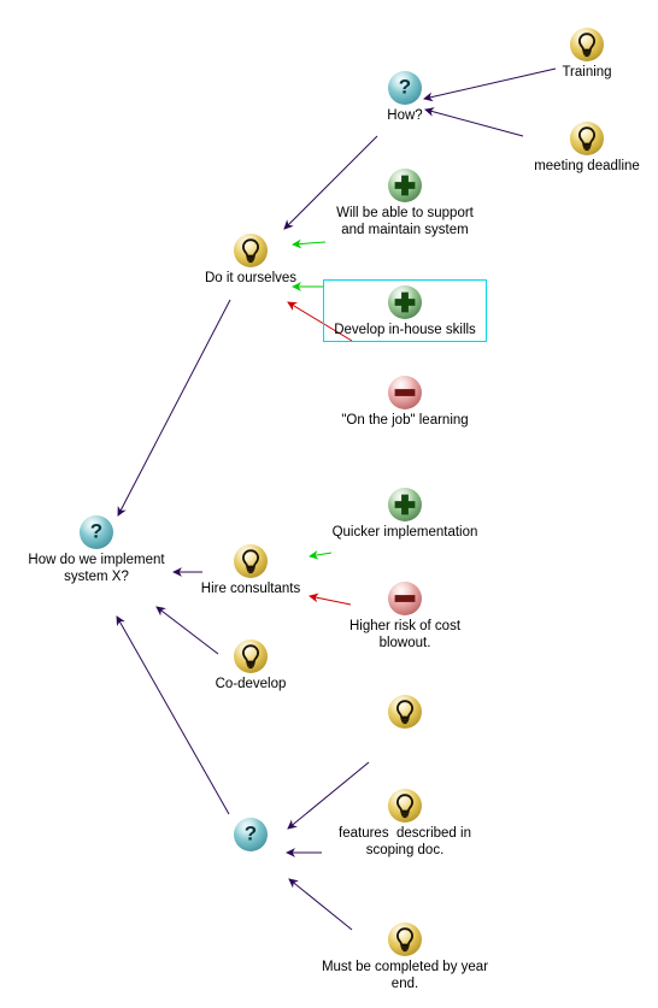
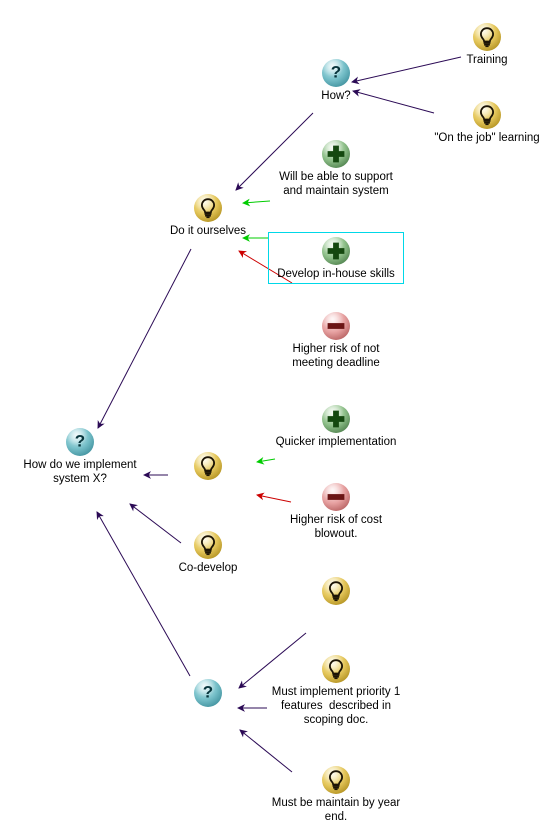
  ?
  How?
  Training
- meeting deadline
+ "On the job" learning
  Will be able to support
  and maintain system
  Do it ourselves
  Develop in-house skills
+ Higher risk of not
- "On the job" learning
+ meeting deadline
  Quicker implementation
  ?
  How do we implement
  system X?
- Hire consultants
  Higher risk of cost
  blowout.
  Co-develop
+ Must implement priority 1
  features described in
  scoping doc.
  ?
- Must be completed by year
+ Must be maintain by year
  end.
